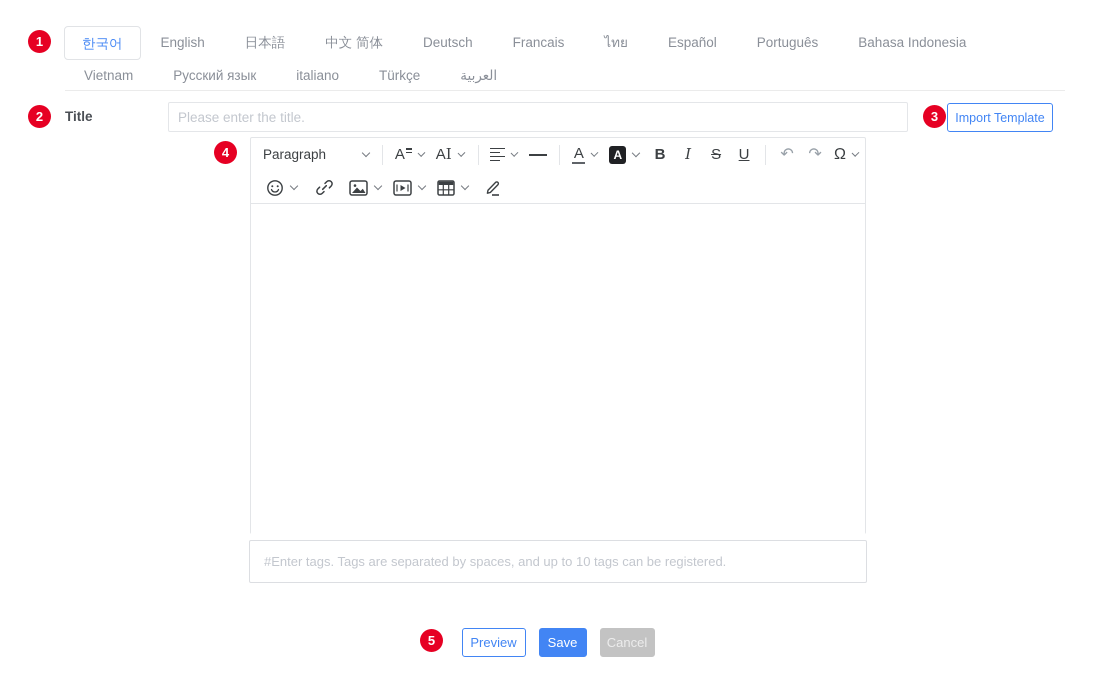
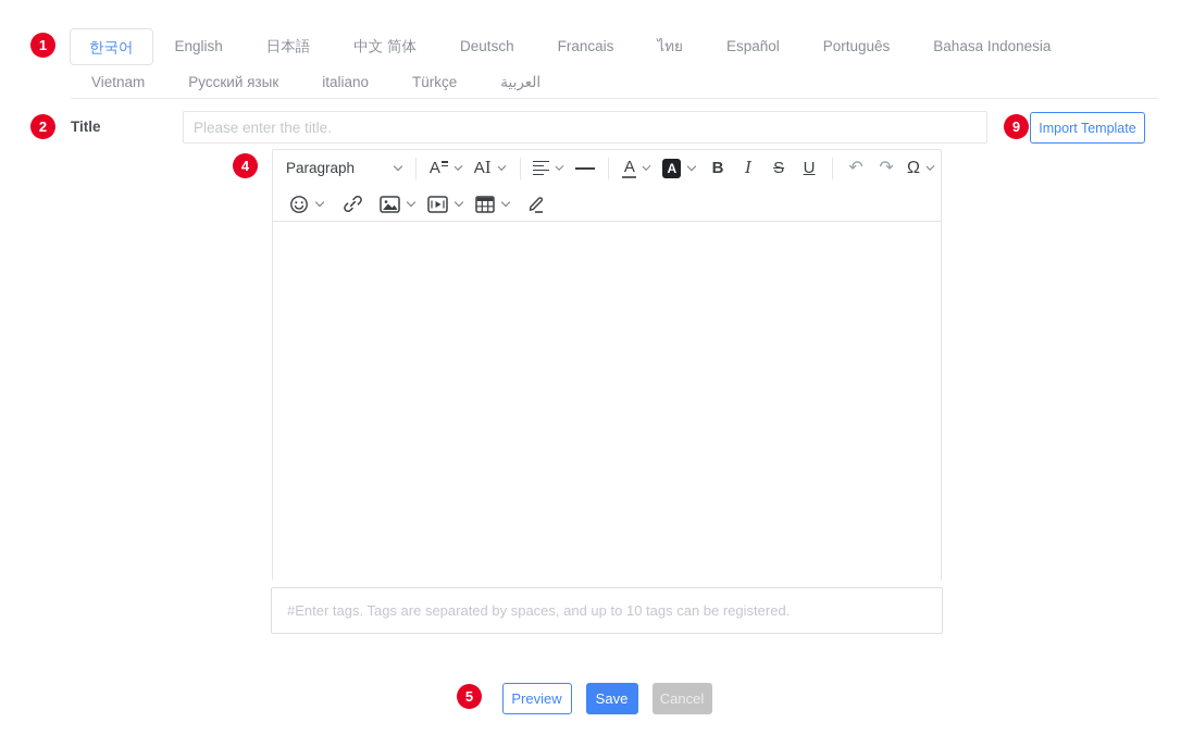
  1
  2
- 3
+ 9
  4
  5
  한국어
  English
  日本語
  中文 简体
  Deutsch
  Francais
  ไทย
  Español
  Português
  Bahasa Indonesia
  Vietnam
  Русский язык
  italiano
  Türkçe
  العربية
  Title
  Please enter the title.
  Import Template
  Paragraph
  A
  A
  I
  A
  A
  B
  I
  S
  U
  ↶
  ↷
  Ω
  #Enter tags. Tags are separated by spaces, and up to 10 tags can be registered.
  Preview
  Save
  Cancel
